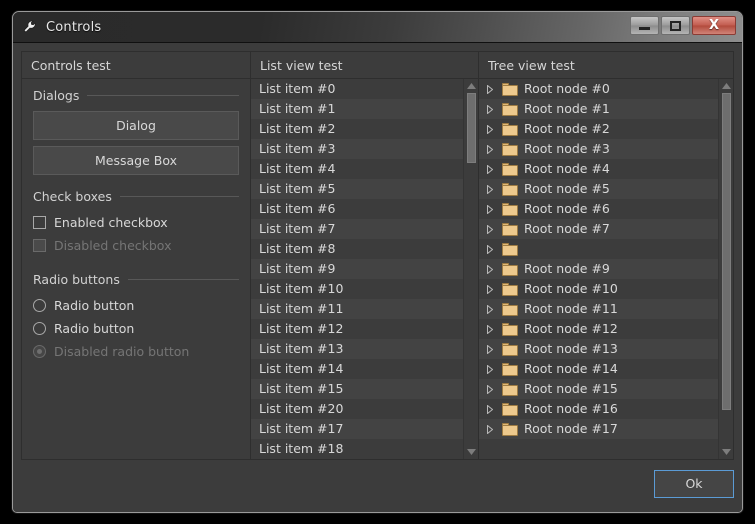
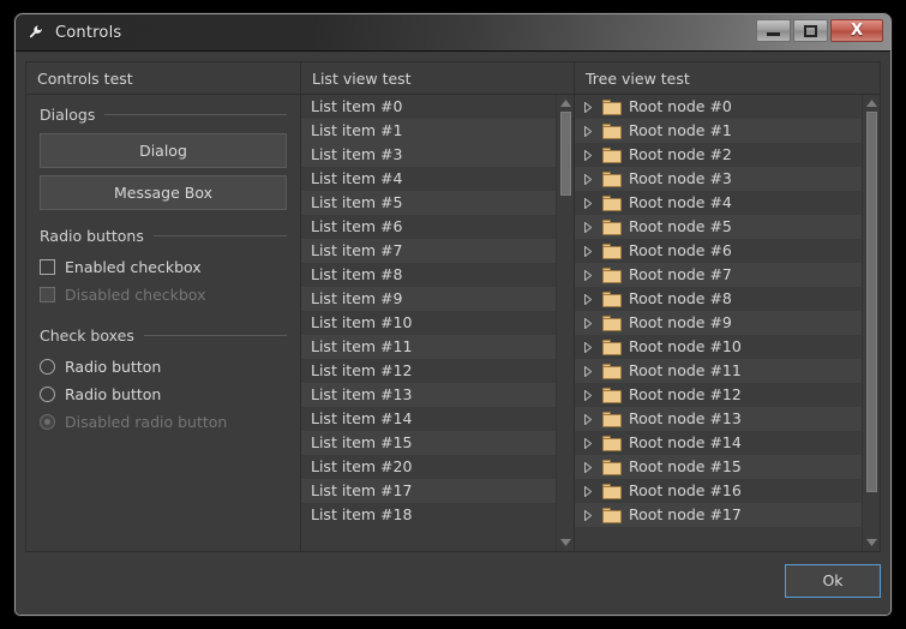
  Controls
  X
  Controls test
  Dialogs
  Dialog
  Message Box
- Check boxes
+ Radio buttons
  Enabled checkbox
  Disabled checkbox
- Radio buttons
+ Check boxes
  Radio button
  Radio button
  Disabled radio button
  List view test
  List item #0
  List item #1
- List item #2
  List item #3
  List item #4
  List item #5
  List item #6
  List item #7
  List item #8
  List item #9
  List item #10
  List item #11
  List item #12
  List item #13
  List item #14
  List item #15
  List item #20
  List item #17
  List item #18
  Tree view test
  Root node #0
  Root node #1
  Root node #2
  Root node #3
  Root node #4
  Root node #5
  Root node #6
  Root node #7
+ Root node #8
  Root node #9
  Root node #10
  Root node #11
  Root node #12
  Root node #13
  Root node #14
  Root node #15
  Root node #16
  Root node #17
  Ok
